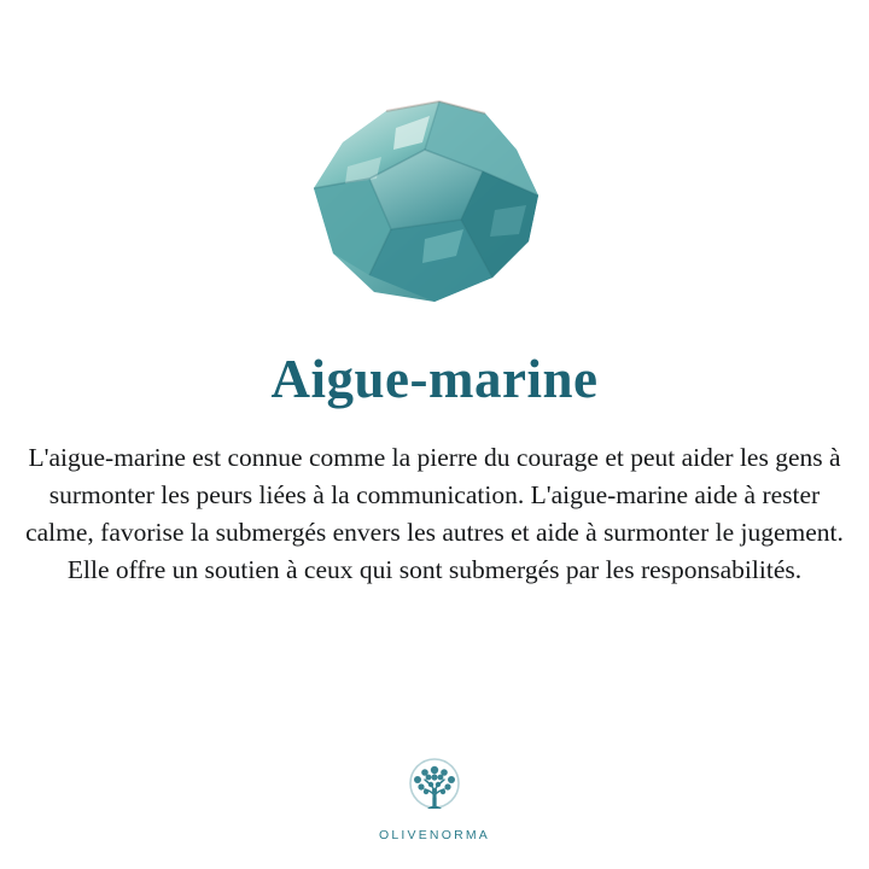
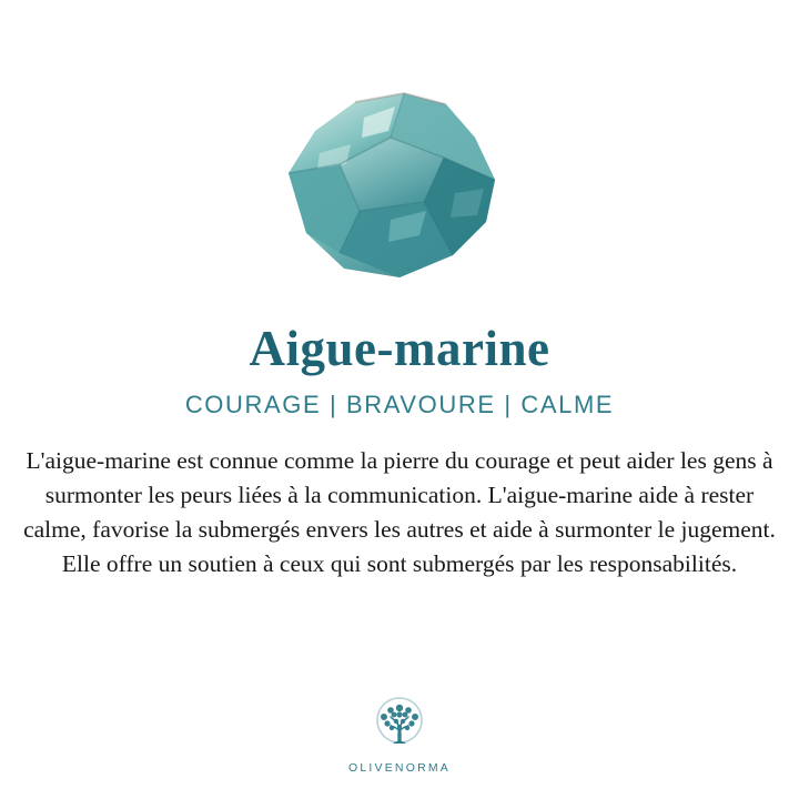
  Aigue-marine
+ COURAGE | BRAVOURE | CALME
  L'aigue-marine est connue comme la pierre du courage et peut aider les gens à surmonter les peurs liées à la communication. L'aigue-marine aide à rester calme, favorise la submergés envers les autres et aide à surmonter le jugement. Elle offre un soutien à ceux qui sont submergés par les responsabilités.
  OLIVENORMA
